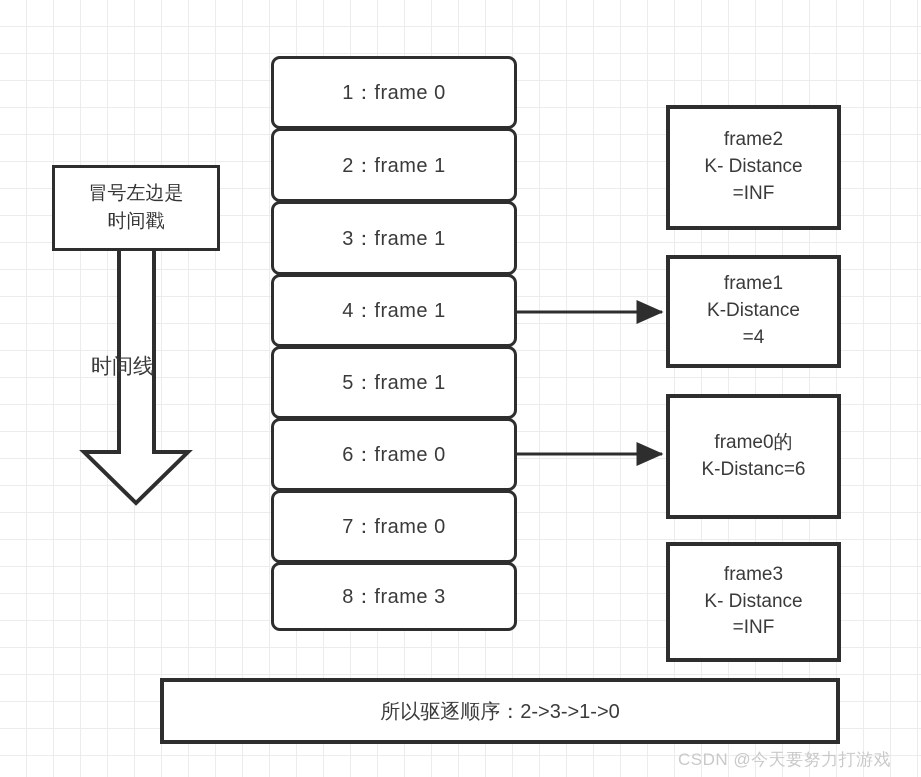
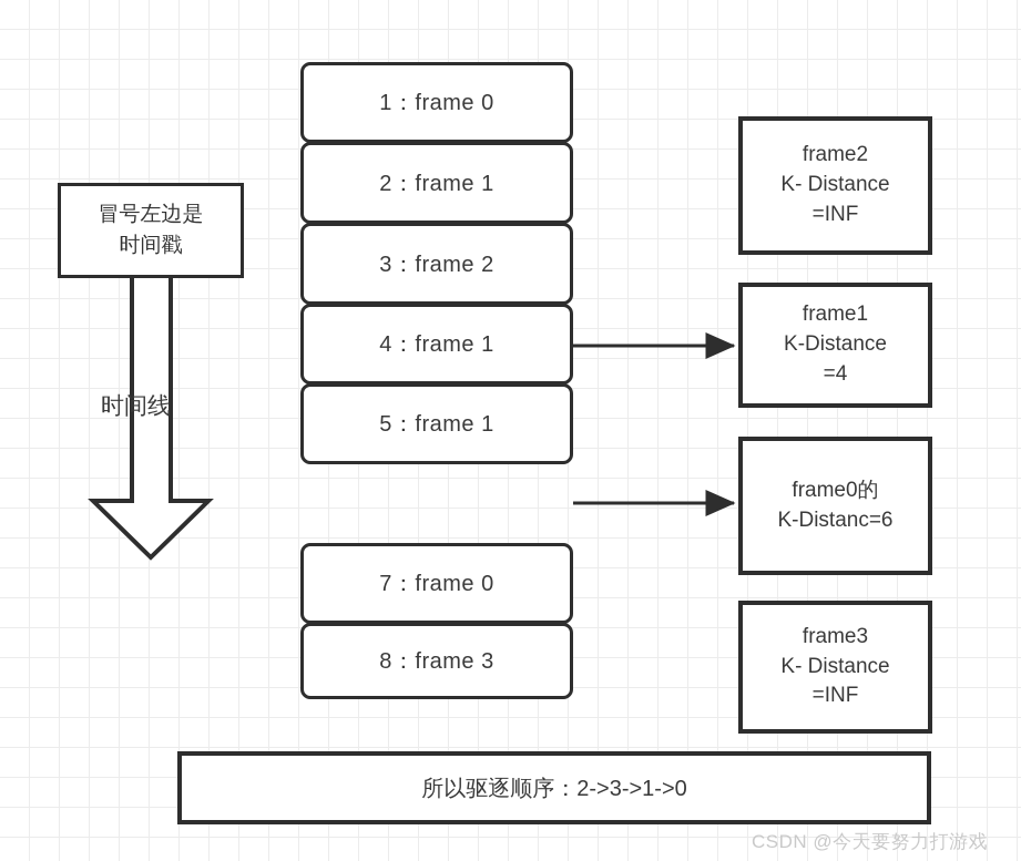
  冒号左边是
  时间戳
  时间线
  1：frame 0
  2：frame 1
- 3：frame 1
+ 3：frame 2
  4：frame 1
  5：frame 1
- 6：frame 0
  7：frame 0
  8：frame 3
  frame2
  K- Distance
  =INF
  frame1
  K-Distance
  =4
  frame0的
  K-Distanc=6
  frame3
  K- Distance
  =INF
  所以驱逐顺序：2->3->1->0
  CSDN @今天要努力打游戏
